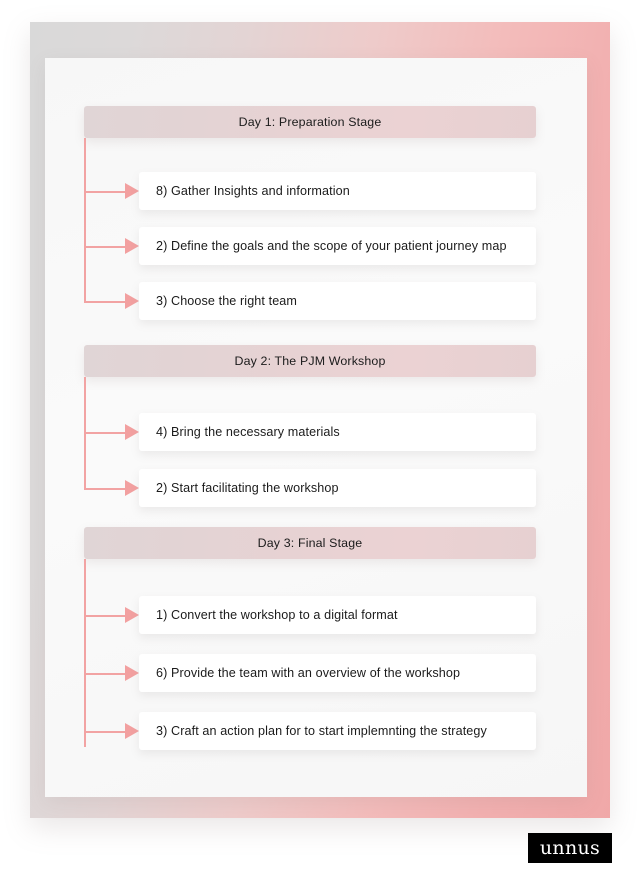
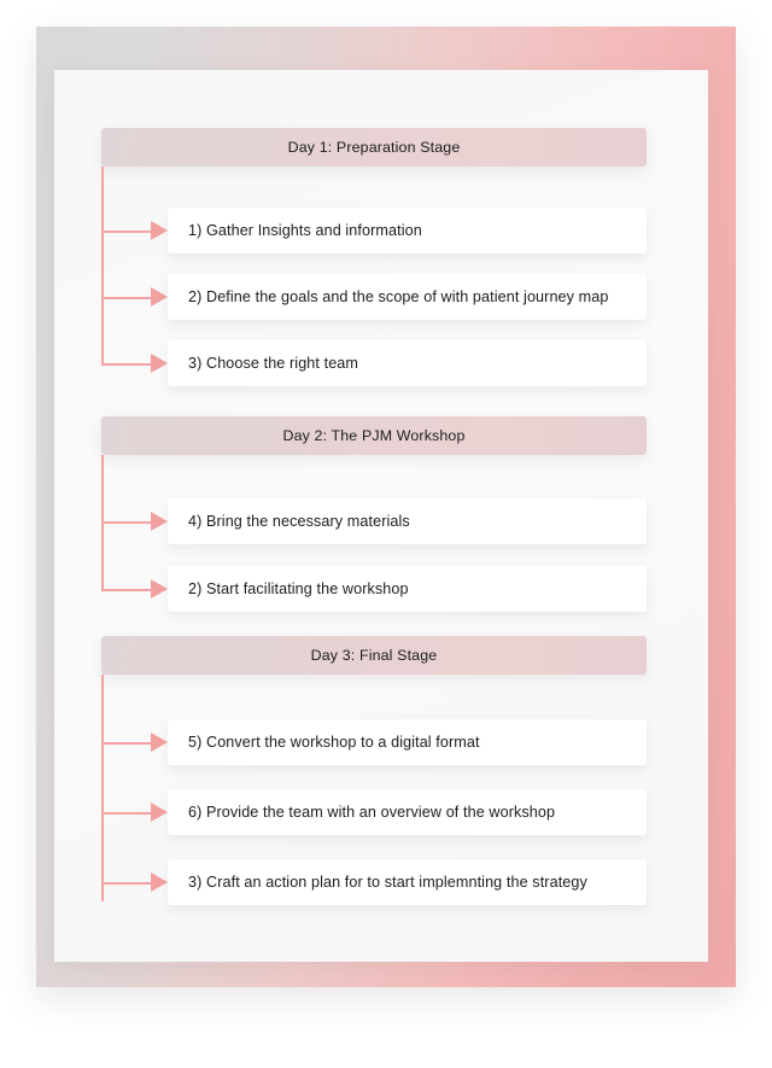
  Day 1: Preparation Stage
- 8) Gather Insights and information
+ 1) Gather Insights and information
- 2) Define the goals and the scope of your patient journey map
+ 2) Define the goals and the scope of with patient journey map
  3) Choose the right team
  Day 2: The PJM Workshop
  4) Bring the necessary materials
  2) Start facilitating the workshop
  Day 3: Final Stage
- 1) Convert the workshop to a digital format
+ 5) Convert the workshop to a digital format
  6) Provide the team with an overview of the workshop
  3) Craft an action plan for to start implemnting the strategy
- unnus
